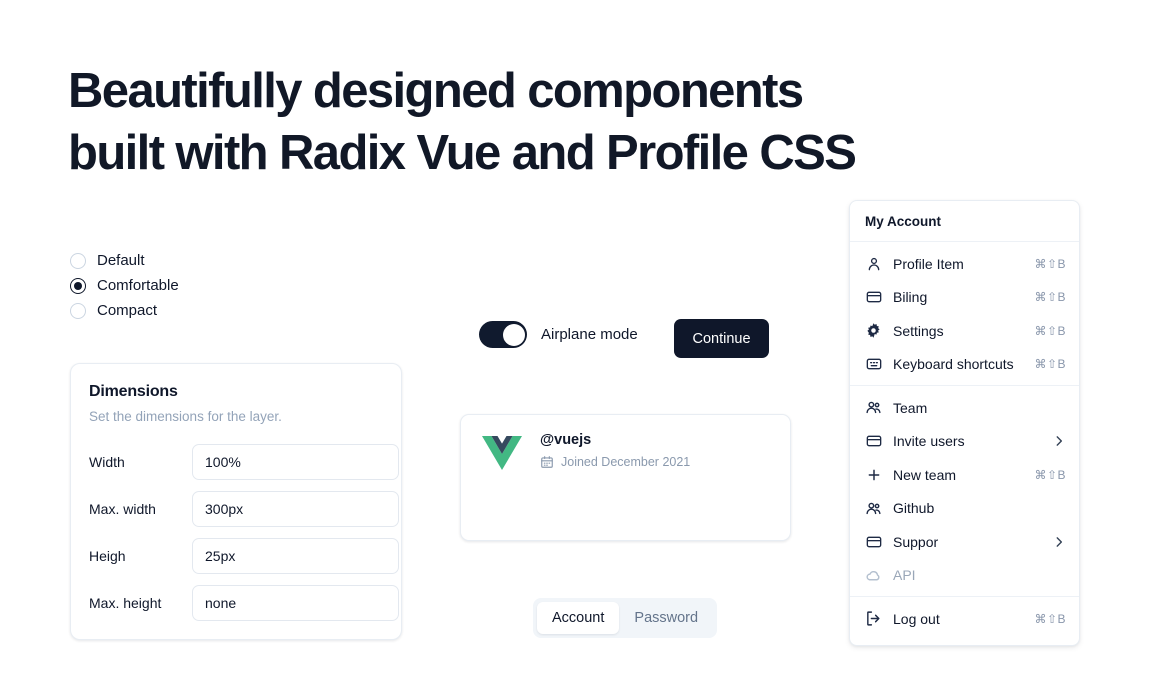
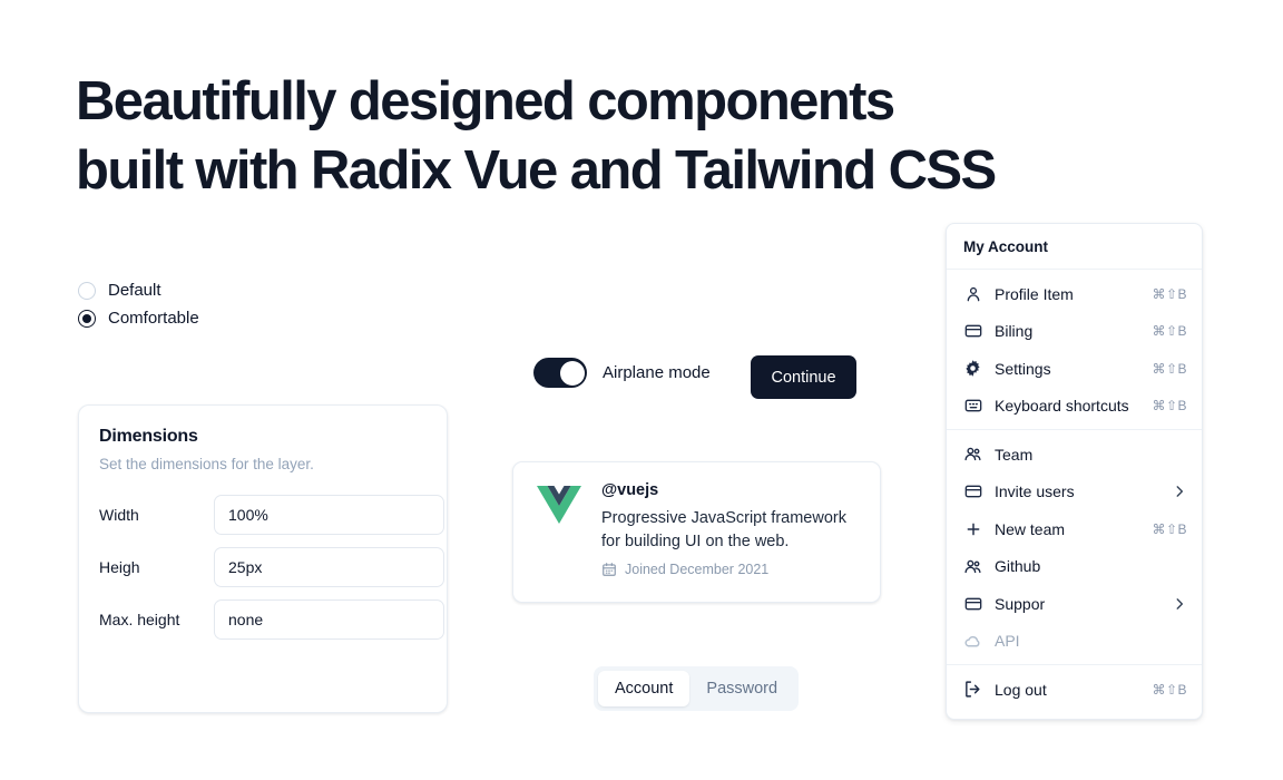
  Beautifully designed components
- built with Radix Vue and Profile CSS
+ built with Radix Vue and Tailwind CSS
  Default
  Comfortable
- Compact
  Dimensions
  Set the dimensions for the layer.
  Width
  100%
- Max. width
- 300px
  Heigh
  25px
  Max. height
  none
  Airplane mode
  Continue
  @vuejs
+ Progressive JavaScript framework for building UI on the web.
  Joined December 2021
  Account
  Password
  My Account
  Profile Item
  ⌘⇧B
  Biling
  ⌘⇧B
  Settings
  ⌘⇧B
  Keyboard shortcuts
  ⌘⇧B
  Team
  Invite users
  New team
  ⌘⇧B
  Github
  Suppor
  API
  Log out
  ⌘⇧B
